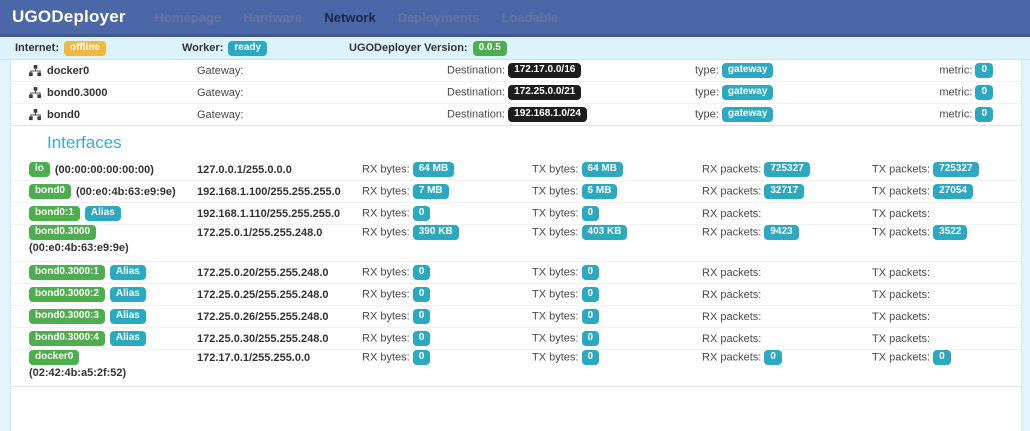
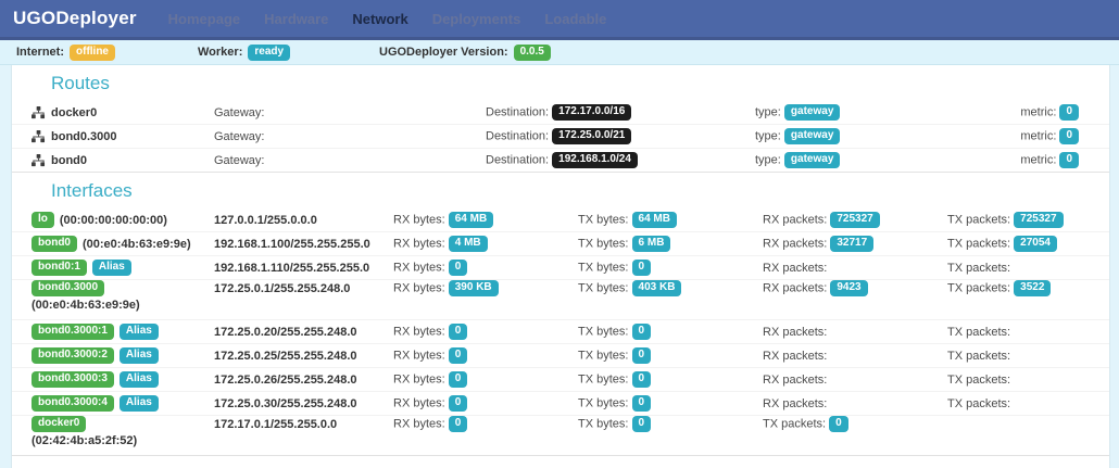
  UGODeployer
  Homepage
  Hardware
  Network
  Deployments
  Loadable
  Internet:
  offline
  Worker:
  ready
  UGODeployer Version:
  0.0.5
+ Routes
  docker0
  Gateway:
  Destination: 172.17.0.0/16
  type: gateway
  metric: 0
  bond0.3000
  Gateway:
  Destination: 172.25.0.0/21
  type: gateway
  metric: 0
  bond0
  Gateway:
  Destination: 192.168.1.0/24
  type: gateway
  metric: 0
  Interfaces
  lo
  (00:00:00:00:00:00)
  127.0.0.1/255.0.0.0
  RX bytes: 64 MB
  TX bytes: 64 MB
  RX packets: 725327
  TX packets: 725327
  bond0
  (00:e0:4b:63:e9:9e)
  192.168.1.100/255.255.255.0
- RX bytes: 7 MB
+ RX bytes: 4 MB
  TX bytes: 6 MB
  RX packets: 32717
  TX packets: 27054
  bond0:1
  Alias
  192.168.1.110/255.255.255.0
  RX bytes: 0
  TX bytes: 0
  RX packets:
  TX packets:
  bond0.3000
  172.25.0.1/255.255.248.0
  RX bytes: 390 KB
  TX bytes: 403 KB
  RX packets: 9423
  TX packets: 3522
  (00:e0:4b:63:e9:9e)
  bond0.3000:1
  Alias
  172.25.0.20/255.255.248.0
  RX bytes: 0
  TX bytes: 0
  RX packets:
  TX packets:
  bond0.3000:2
  Alias
  172.25.0.25/255.255.248.0
  RX bytes: 0
  TX bytes: 0
  RX packets:
  TX packets:
  bond0.3000:3
  Alias
  172.25.0.26/255.255.248.0
  RX bytes: 0
  TX bytes: 0
  RX packets:
  TX packets:
  bond0.3000:4
  Alias
  172.25.0.30/255.255.248.0
  RX bytes: 0
  TX bytes: 0
  RX packets:
  TX packets:
  docker0
  172.17.0.1/255.255.0.0
  RX bytes: 0
  TX bytes: 0
- RX packets: 0
  TX packets: 0
  (02:42:4b:a5:2f:52)
